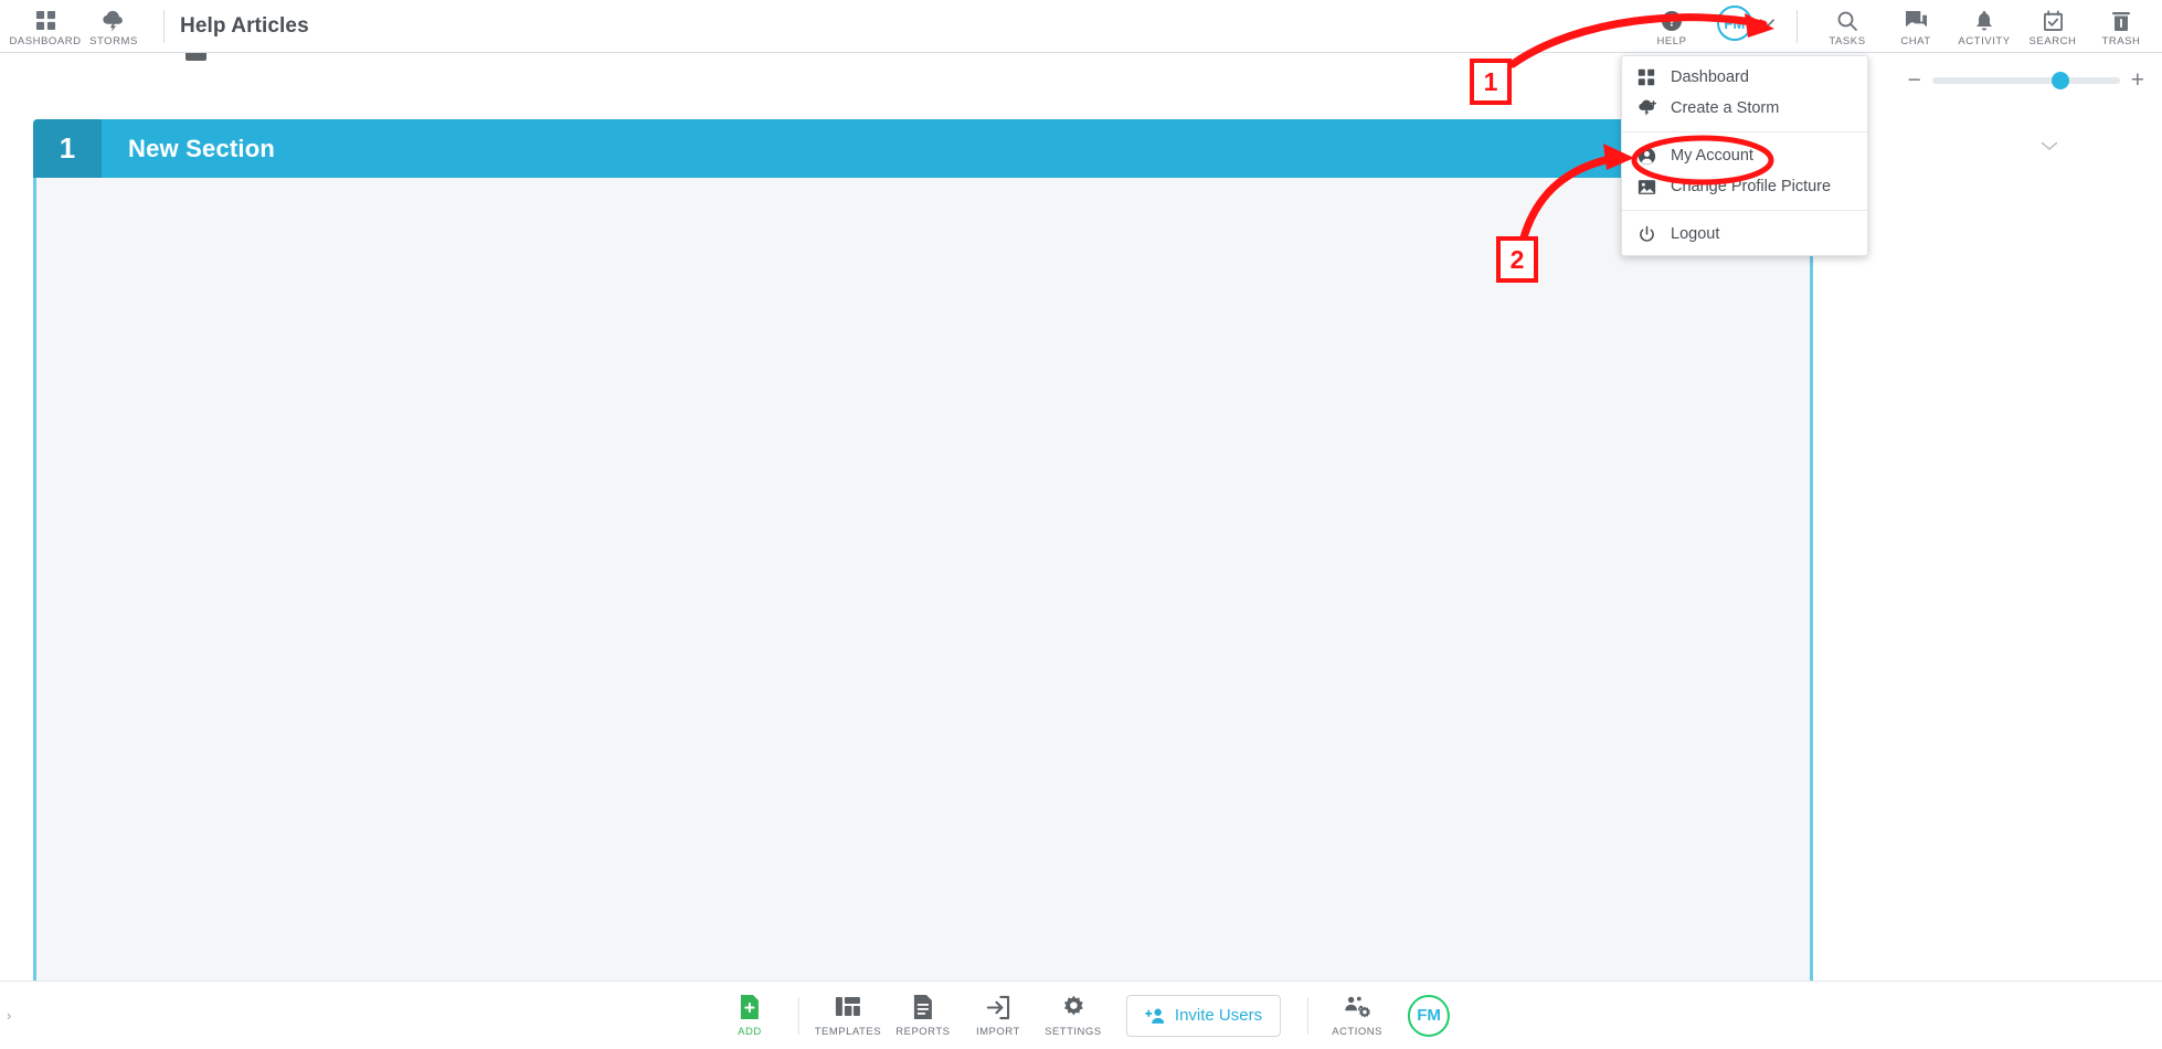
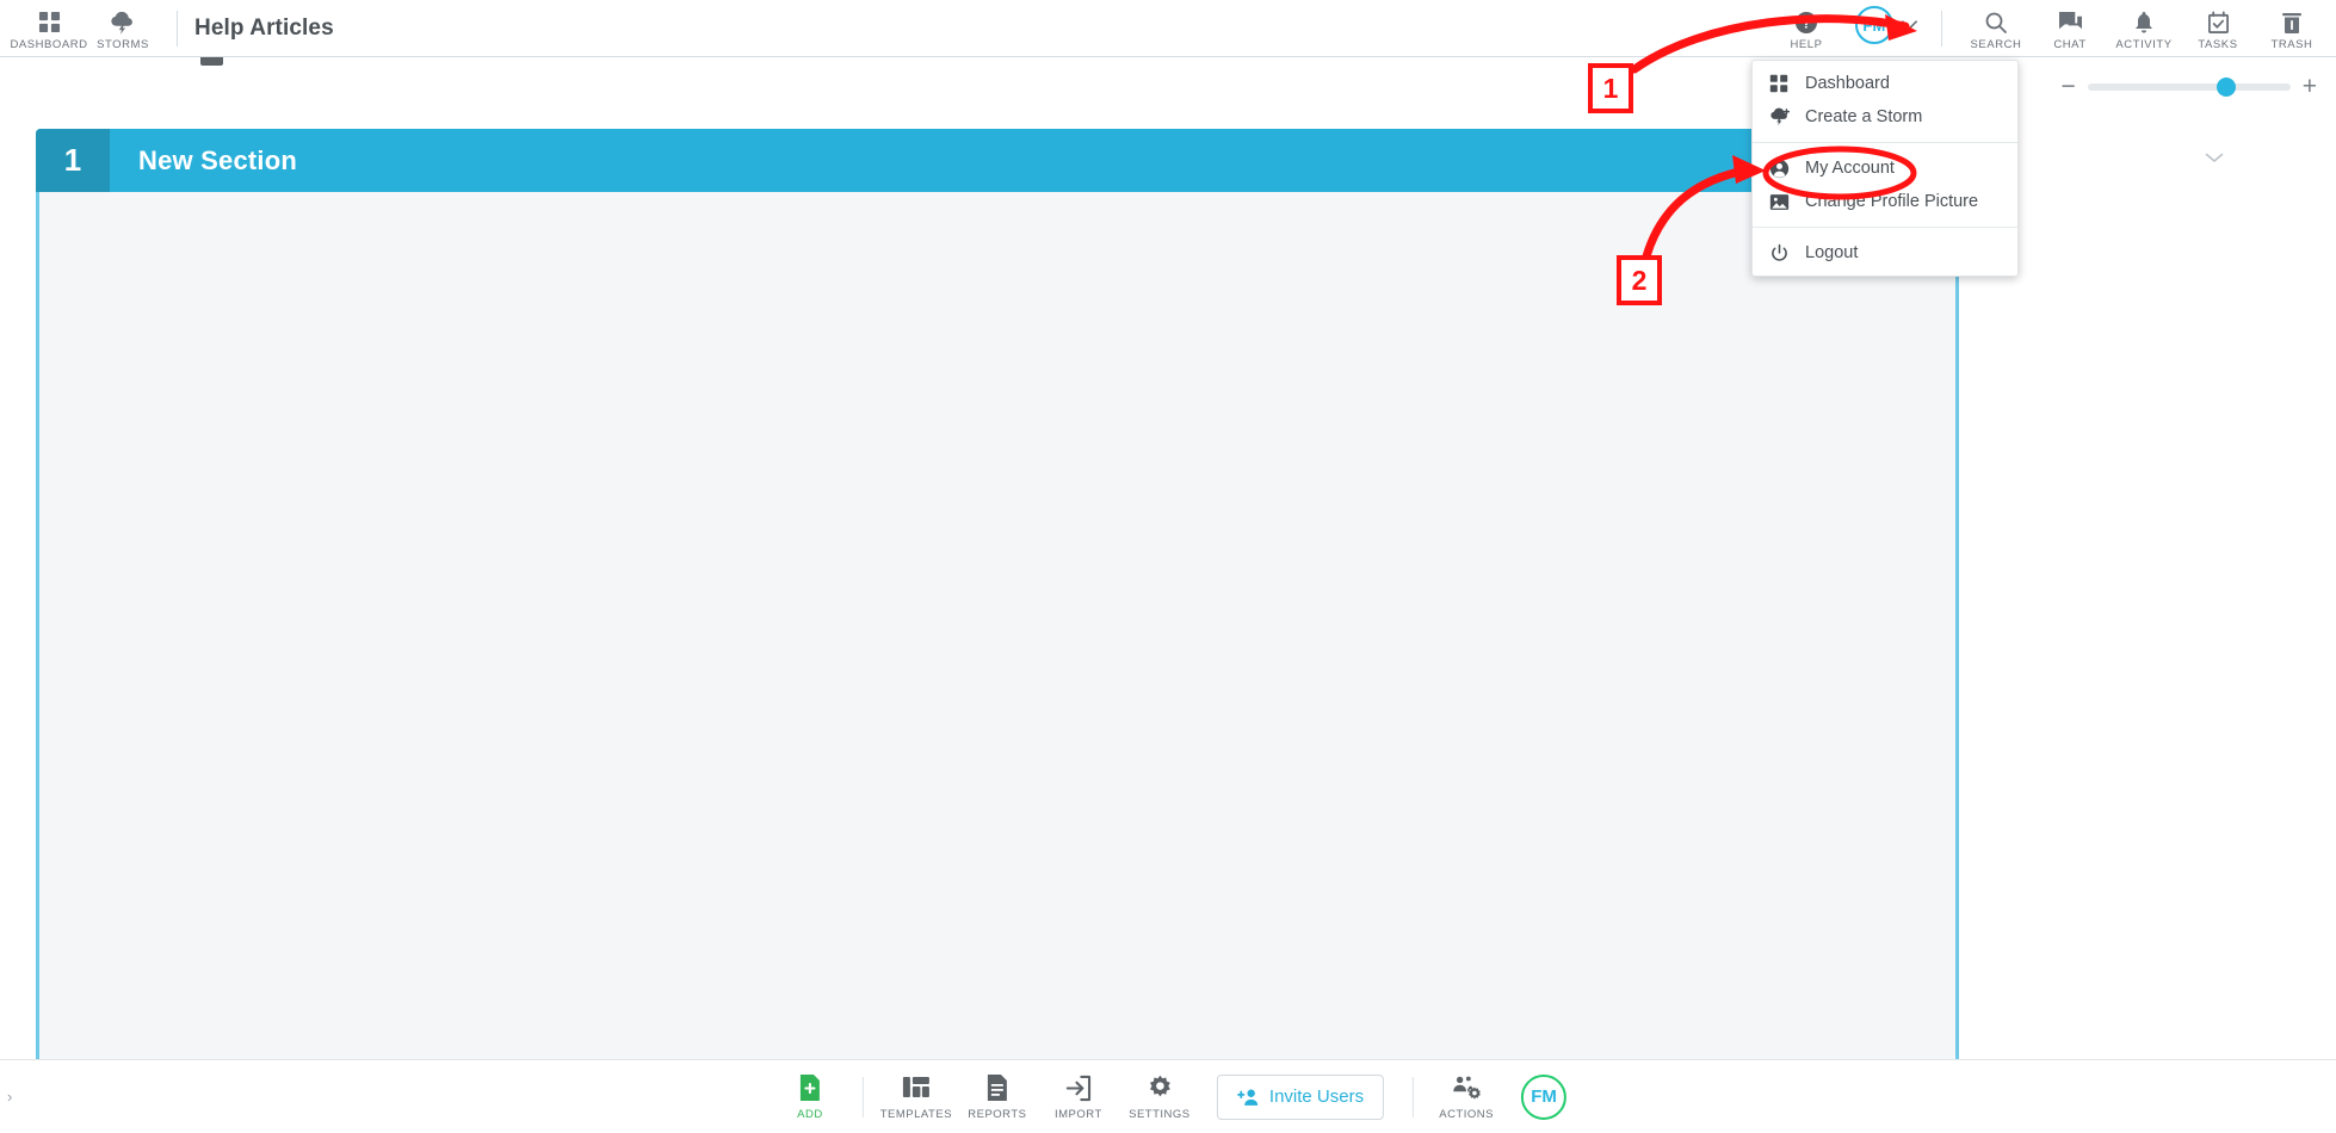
  DASHBOARD
  STORMS
  Help Articles
  HELP
- TASKS
+ SEARCH
  CHAT
  ACTIVITY
- SEARCH
+ TASKS
  TRASH
  −
  +
  1
  New Section
  Dashboard
  Create a Storm
  My Account
  Change Profile Picture
  Logout
  ›
  ADD
  TEMPLATES
  REPORTS
  IMPORT
  SETTINGS
  Invite Users
  ACTIONS
  FM
  1
  2
